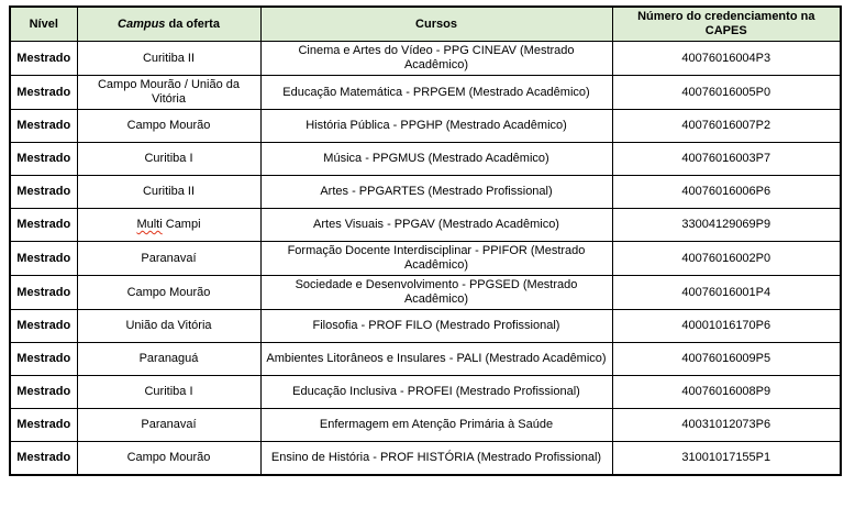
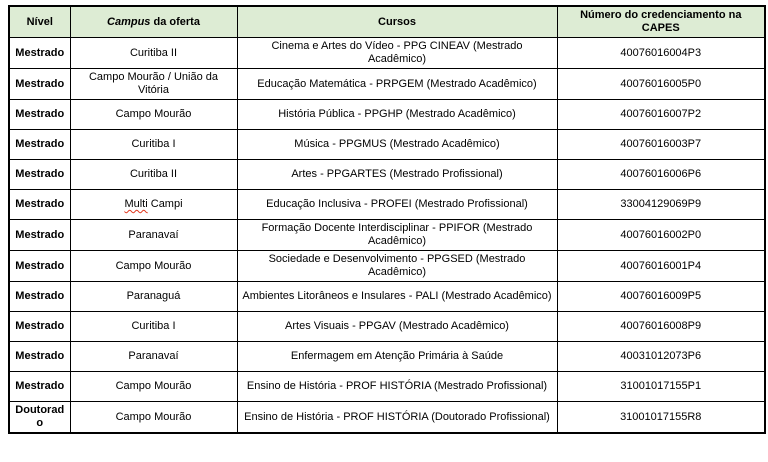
  Nível	Campus da oferta	Cursos	Número do credenciamento na CAPES
  Mestrado	Curitiba II	Cinema e Artes do Vídeo - PPG CINEAV (Mestrado Acadêmico)	40076016004P3
  Mestrado	Campo Mourão / União da Vitória	Educação Matemática - PRPGEM (Mestrado Acadêmico)	40076016005P0
  Mestrado	Campo Mourão	História Pública - PPGHP (Mestrado Acadêmico)	40076016007P2
  Mestrado	Curitiba I	Música - PPGMUS (Mestrado Acadêmico)	40076016003P7
  Mestrado	Curitiba II	Artes - PPGARTES (Mestrado Profissional)	40076016006P6
- Mestrado	Multi Campi	Artes Visuais - PPGAV (Mestrado Acadêmico)	33004129069P9
+ Mestrado	Multi Campi	Educação Inclusiva - PROFEI (Mestrado Profissional)	33004129069P9
  Mestrado	Paranavaí	Formação Docente Interdisciplinar - PPIFOR (Mestrado Acadêmico)	40076016002P0
  Mestrado	Campo Mourão	Sociedade e Desenvolvimento - PPGSED (Mestrado Acadêmico)	40076016001P4
- Mestrado	União da Vitória	Filosofia - PROF FILO (Mestrado Profissional)	40001016170P6
  Mestrado	Paranaguá	Ambientes Litorâneos e Insulares - PALI (Mestrado Acadêmico)	40076016009P5
- Mestrado	Curitiba I	Educação Inclusiva - PROFEI (Mestrado Profissional)	40076016008P9
+ Mestrado	Curitiba I	Artes Visuais - PPGAV (Mestrado Acadêmico)	40076016008P9
  Mestrado	Paranavaí	Enfermagem em Atenção Primária à Saúde	40031012073P6
  Mestrado	Campo Mourão	Ensino de História - PROF HISTÓRIA (Mestrado Profissional)	31001017155P1
+ Doutorado	Campo Mourão	Ensino de História - PROF HISTÓRIA (Doutorado Profissional)	31001017155R8
